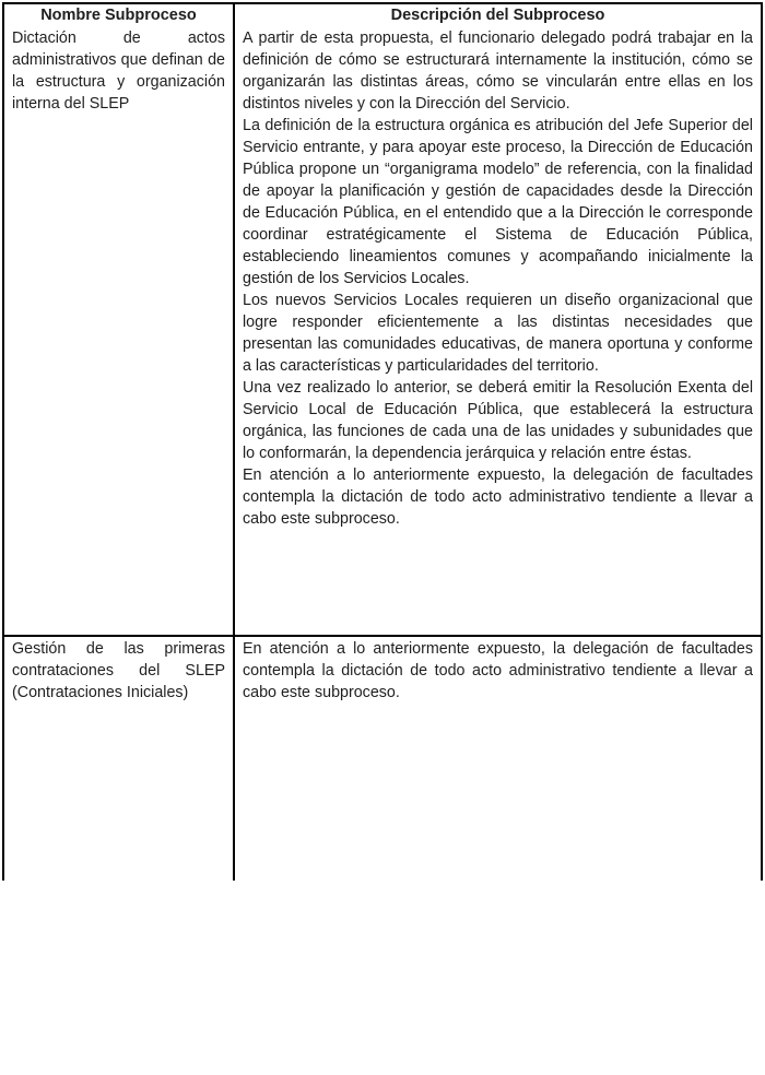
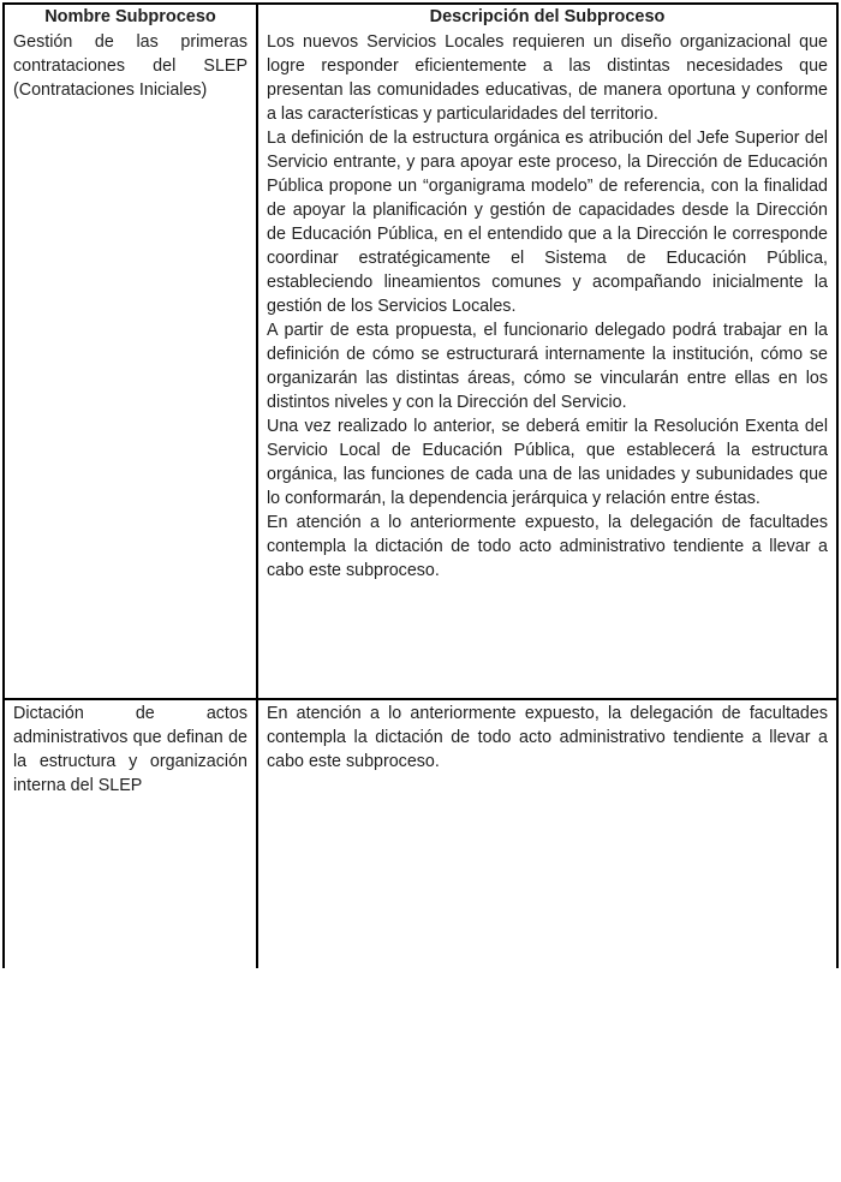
  Nombre Subproceso
  Descripción del Subproceso
- Dictación de actos administrativos que definan de la estructura y organización interna del SLEP
+ Gestión de las primeras contrataciones del SLEP (Contrataciones Iniciales)
- A partir de esta propuesta, el funcionario delegado podrá trabajar en la definición de cómo se estructurará internamente la institución, cómo se organizarán las distintas áreas, cómo se vincularán entre ellas en los distintos niveles y con la Dirección del Servicio.
+ Los nuevos Servicios Locales requieren un diseño organizacional que logre responder eficientemente a las distintas necesidades que presentan las comunidades educativas, de manera oportuna y conforme a las características y particularidades del territorio.
  La definición de la estructura orgánica es atribución del Jefe Superior del Servicio entrante, y para apoyar este proceso, la Dirección de Educación Pública propone un “organigrama modelo” de referencia, con la finalidad de apoyar la planificación y gestión de capacidades desde la Dirección de Educación Pública, en el entendido que a la Dirección le corresponde coordinar estratégicamente el Sistema de Educación Pública, estableciendo lineamientos comunes y acompañando inicialmente la gestión de los Servicios Locales.
- Los nuevos Servicios Locales requieren un diseño organizacional que logre responder eficientemente a las distintas necesidades que presentan las comunidades educativas, de manera oportuna y conforme a las características y particularidades del territorio.
+ A partir de esta propuesta, el funcionario delegado podrá trabajar en la definición de cómo se estructurará internamente la institución, cómo se organizarán las distintas áreas, cómo se vincularán entre ellas en los distintos niveles y con la Dirección del Servicio.
  Una vez realizado lo anterior, se deberá emitir la Resolución Exenta del Servicio Local de Educación Pública, que establecerá la estructura orgánica, las funciones de cada una de las unidades y subunidades que lo conformarán, la dependencia jerárquica y relación entre éstas.
  En atención a lo anteriormente expuesto, la delegación de facultades contempla la dictación de todo acto administrativo tendiente a llevar a cabo este subproceso.
- Gestión de las primeras contrataciones del SLEP (Contrataciones Iniciales)
+ Dictación de actos administrativos que definan de la estructura y organización interna del SLEP
  En atención a lo anteriormente expuesto, la delegación de facultades contempla la dictación de todo acto administrativo tendiente a llevar a cabo este subproceso.
